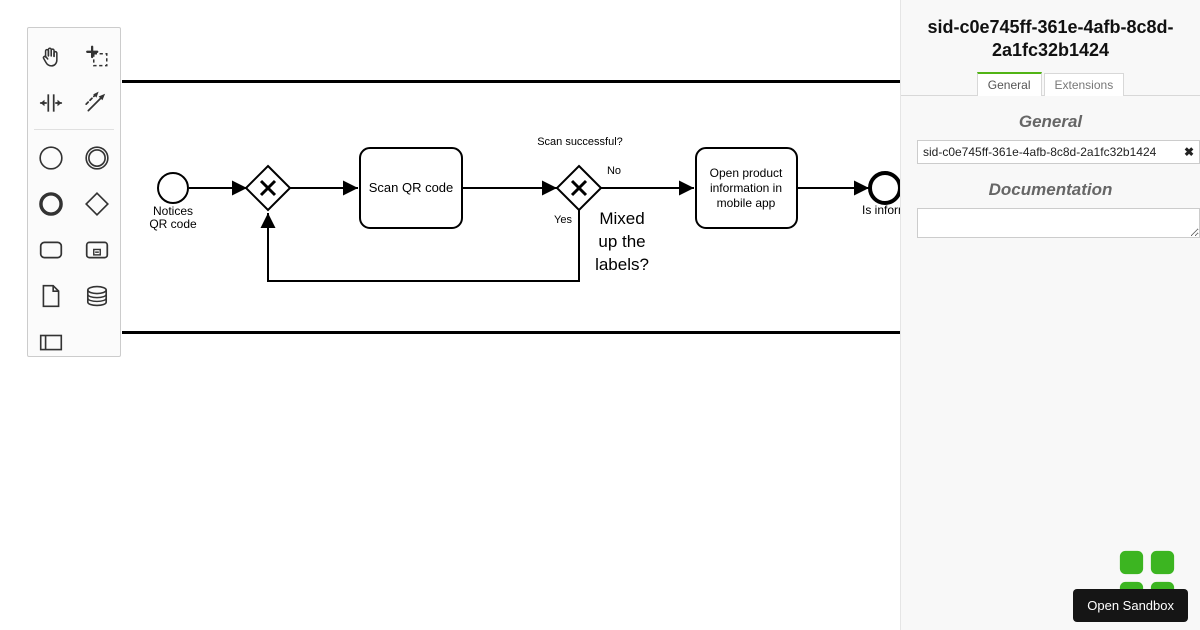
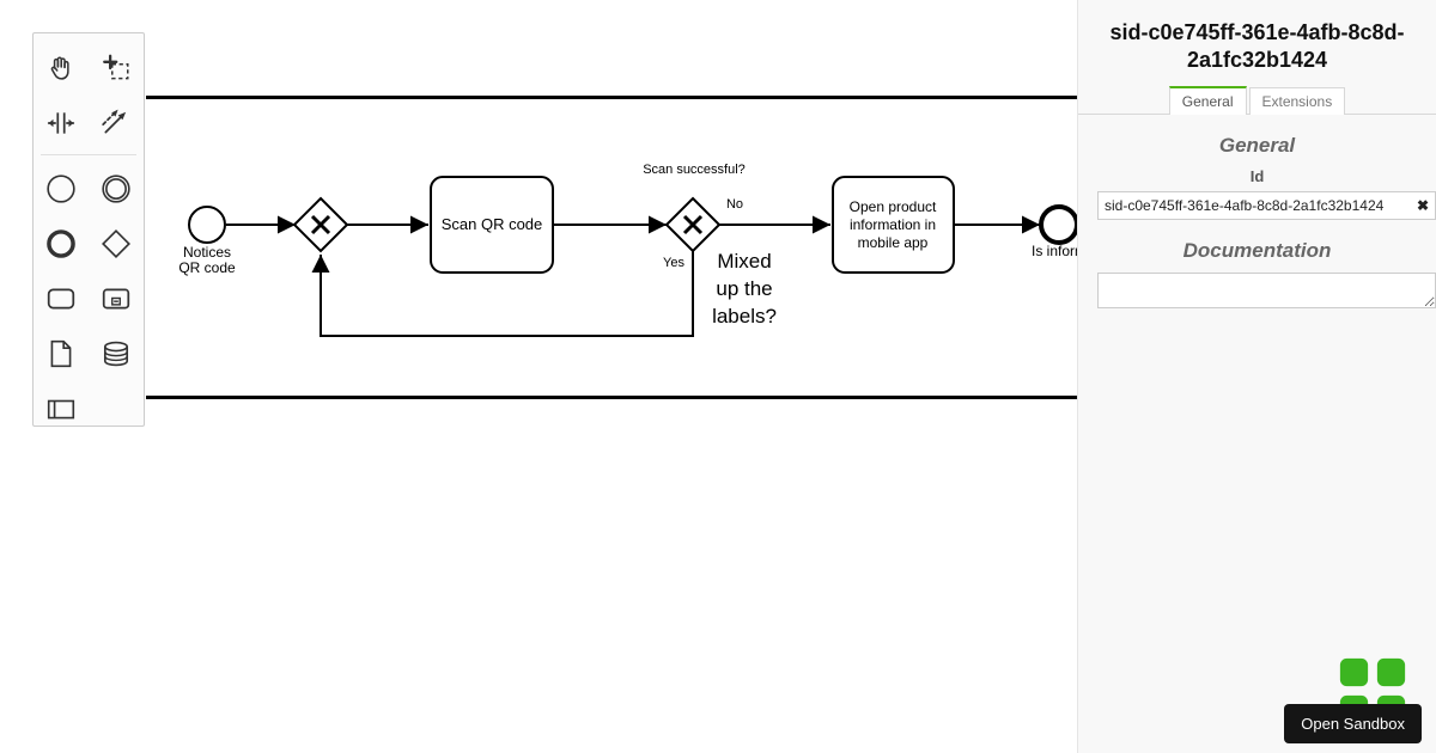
  Notices
  QR code
  Scan QR code
  Scan successful?
  No
  Yes
  Mixed
  up the
  labels?
  Open product
  information in
  mobile app
  Is infor
  sid-c0e745ff-361e-4afb-8c8d-2a1fc32b1424
  General
  Extensions
  General
+ Id
  sid-c0e745ff-361e-4afb-8c8d-2a1fc32b1424
  ✖
  Documentation
  Open Sandbox
